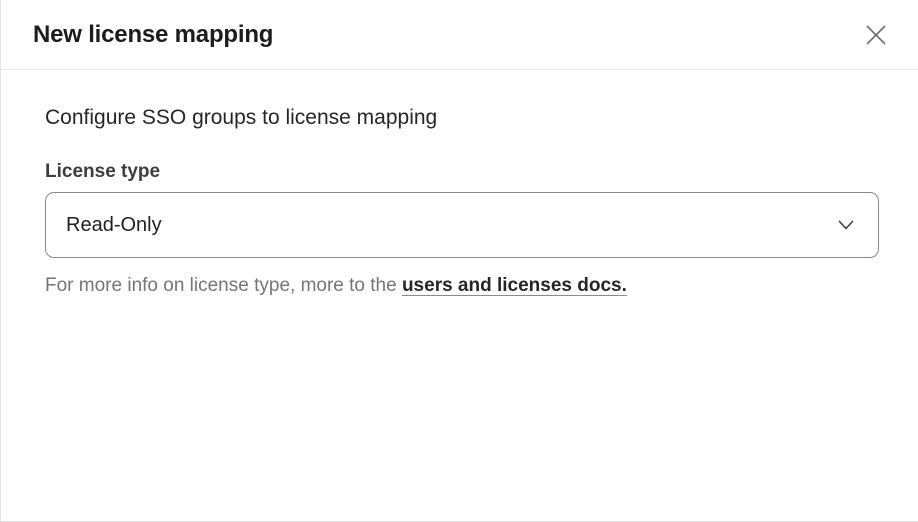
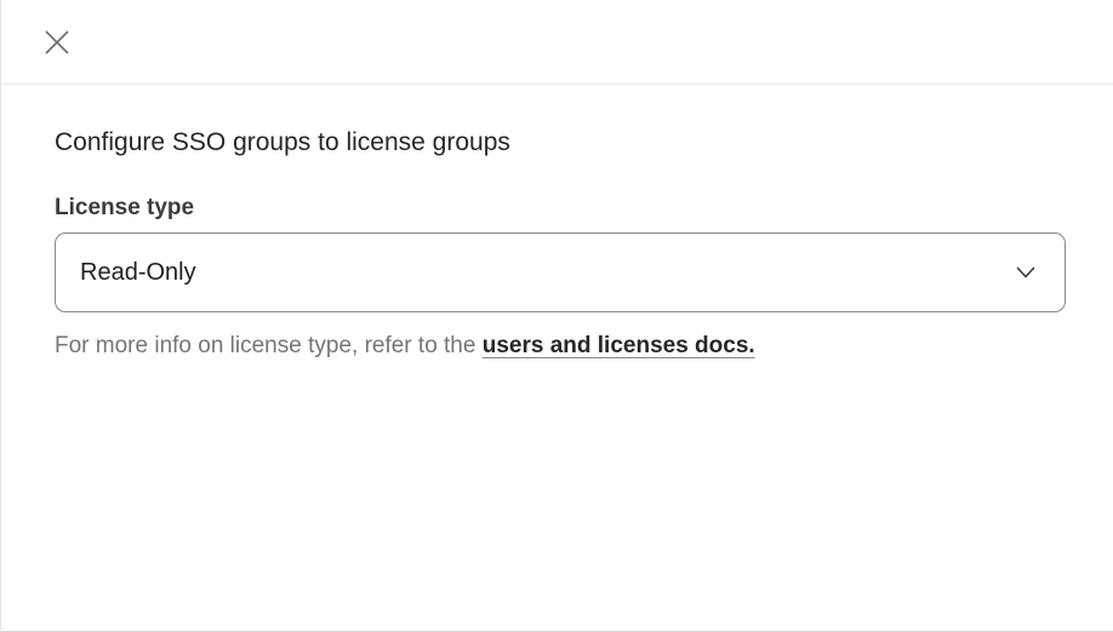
- New license mapping
- Configure SSO groups to license mapping
+ Configure SSO groups to license groups
  License type
  Read-Only
- For more info on license type, more to the users and licenses docs.
+ For more info on license type, refer to the users and licenses docs.
